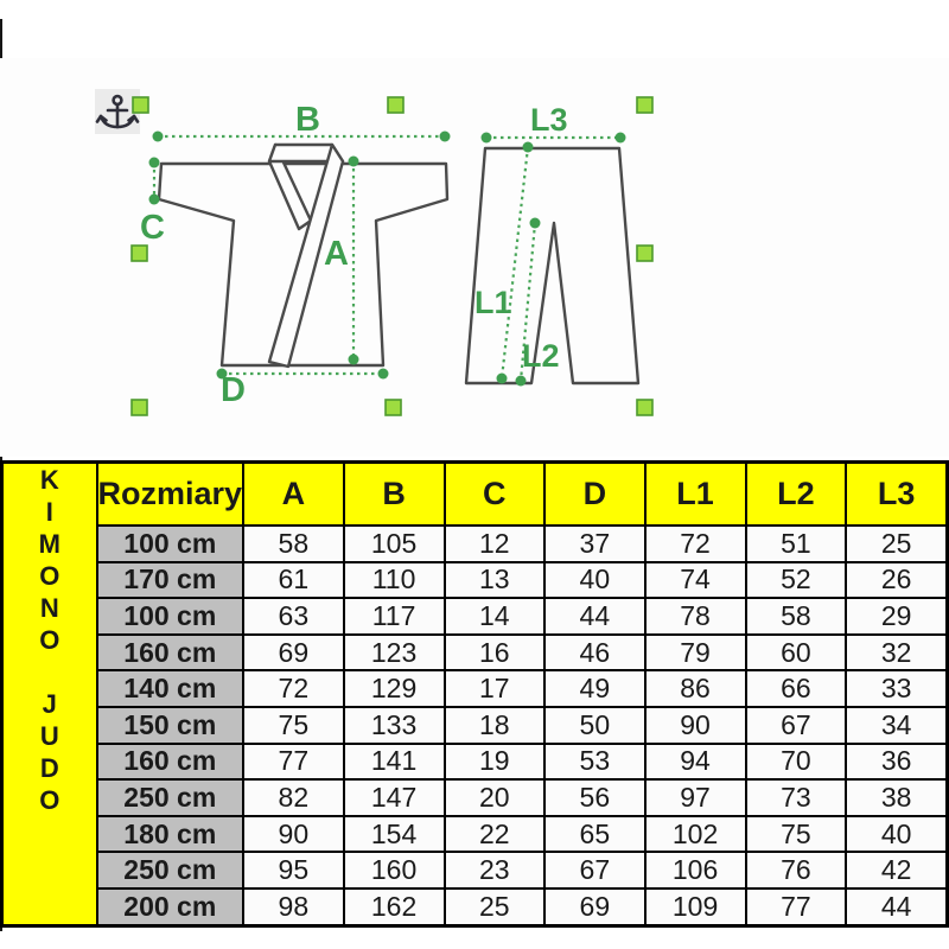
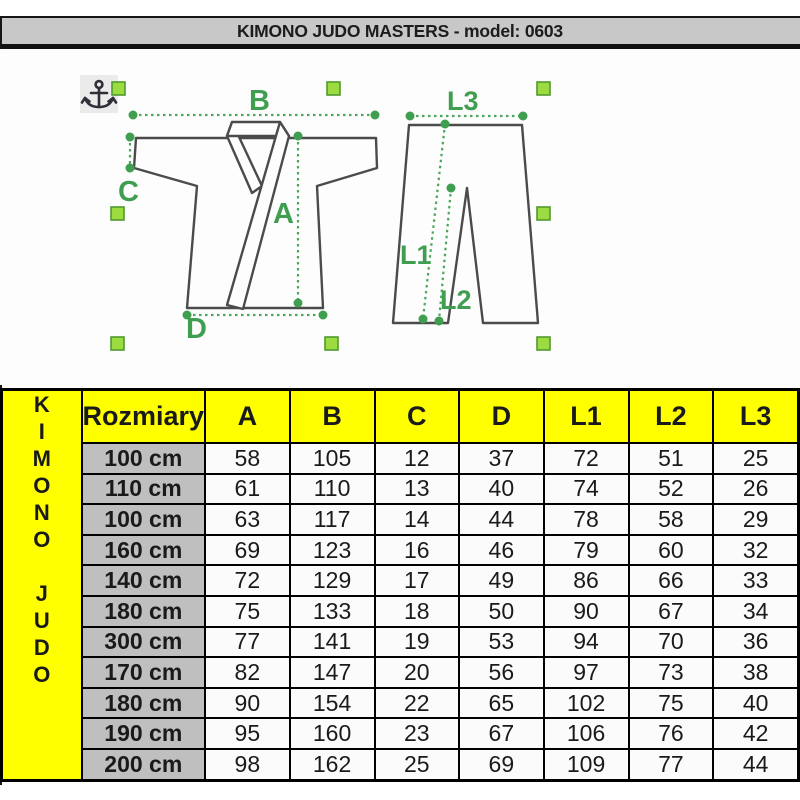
+ KIMONO JUDO MASTERS - model: 0603
  B
  C
  A
  D
  L1
  L2
  L3
  K I M O N O J U D O	Rozmiary	A	B	C	D	L1	L2	L3
  100 cm	58	105	12	37	72	51	25
- 170 cm	61	110	13	40	74	52	26
+ 110 cm	61	110	13	40	74	52	26
  100 cm	63	117	14	44	78	58	29
  160 cm	69	123	16	46	79	60	32
  140 cm	72	129	17	49	86	66	33
- 150 cm	75	133	18	50	90	67	34
+ 180 cm	75	133	18	50	90	67	34
- 160 cm	77	141	19	53	94	70	36
+ 300 cm	77	141	19	53	94	70	36
- 250 cm	82	147	20	56	97	73	38
+ 170 cm	82	147	20	56	97	73	38
  180 cm	90	154	22	65	102	75	40
- 250 cm	95	160	23	67	106	76	42
+ 190 cm	95	160	23	67	106	76	42
  200 cm	98	162	25	69	109	77	44
